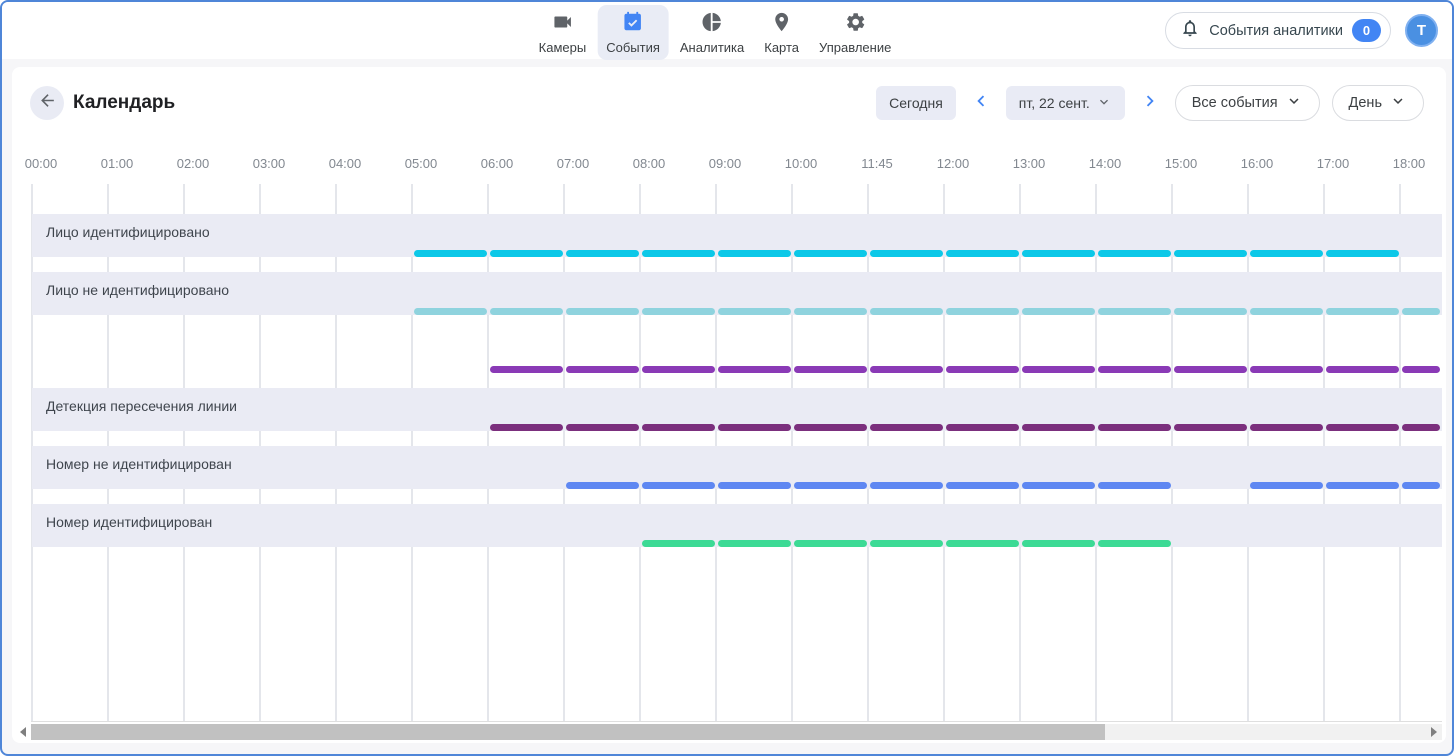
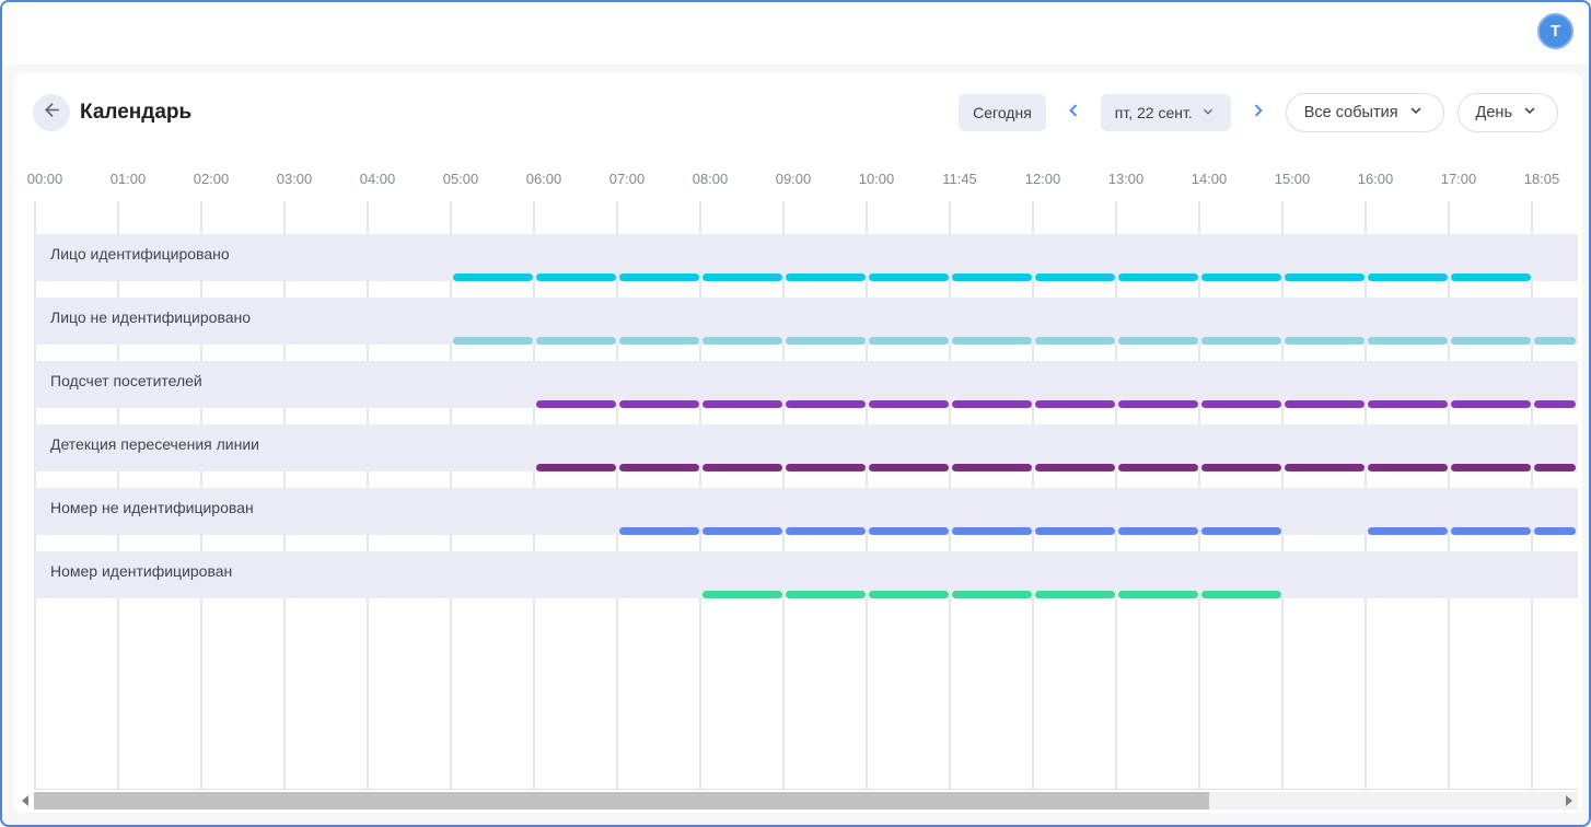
  00:00
  01:00
  02:00
  03:00
  04:00
  05:00
  06:00
  07:00
  08:00
  09:00
  10:00
  11:45
  12:00
  13:00
  14:00
  15:00
  16:00
  17:00
- 18:00
+ 18:05
  Лицо идентифицировано
  Лицо не идентифицировано
+ Подсчет посетителей
  Детекция пересечения линии
  Номер не идентифицирован
  Номер идентифицирован
  Календарь
  Сегодня
  пт, 22 сент.
  Все события
  День
- Камеры
- События
- Аналитика
- Карта
- Управление
- События аналитики
- 0
  T
